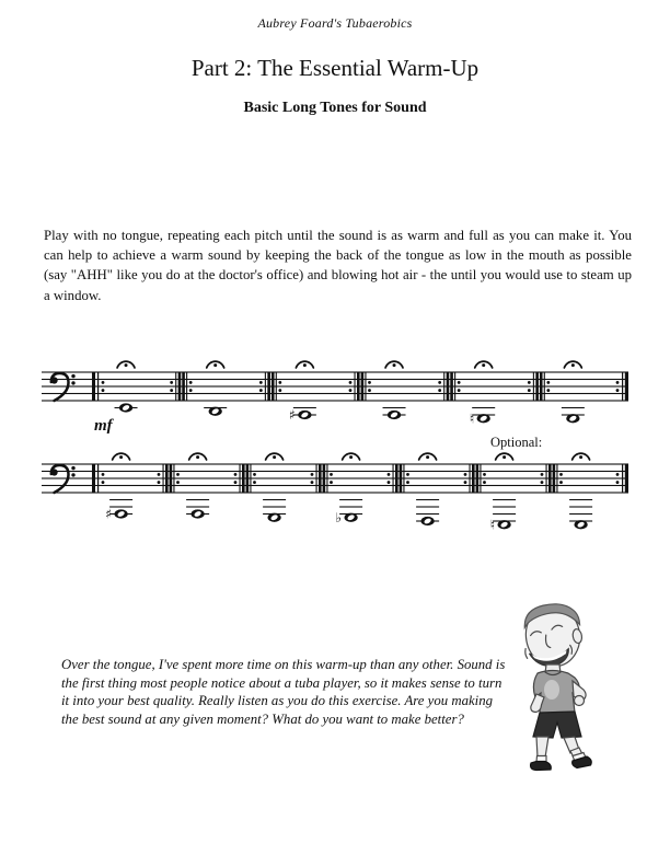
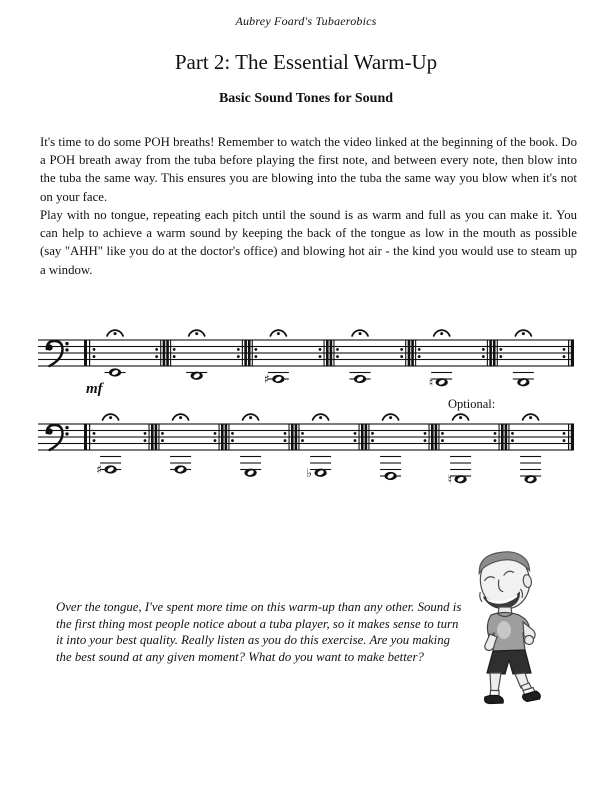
  Aubrey Foard's Tubaerobics
  Part 2: The Essential Warm-Up
- Basic Long Tones for Sound
+ Basic Sound Tones for Sound
+ It's time to do some POH breaths! Remember to watch the video linked at the beginning of the book. Do a POH breath away from the tuba before playing the first note, and between every note, then blow into the tuba the same way. This ensures you are blowing into the tuba the same way you blow when it's not on your face.
- Play with no tongue, repeating each pitch until the sound is as warm and full as you can make it. You can help to achieve a warm sound by keeping the back of the tongue as low in the mouth as possible (say "AHH" like you do at the doctor's office) and blowing hot air - the until you would use to steam up a window.
+ Play with no tongue, repeating each pitch until the sound is as warm and full as you can make it. You can help to achieve a warm sound by keeping the back of the tongue as low in the mouth as possible (say "AHH" like you do at the doctor's office) and blowing hot air - the kind you would use to steam up a window.
  ♯
  ♮
  ♯
  ♭
  ♮
  mf
  Optional:
  Over the tongue, I've spent more time on this warm-up than any other. Sound is the first thing most people notice about a tuba player, so it makes sense to turn it into your best quality. Really listen as you do this exercise. Are you making the best sound at any given moment? What do you want to make better?
